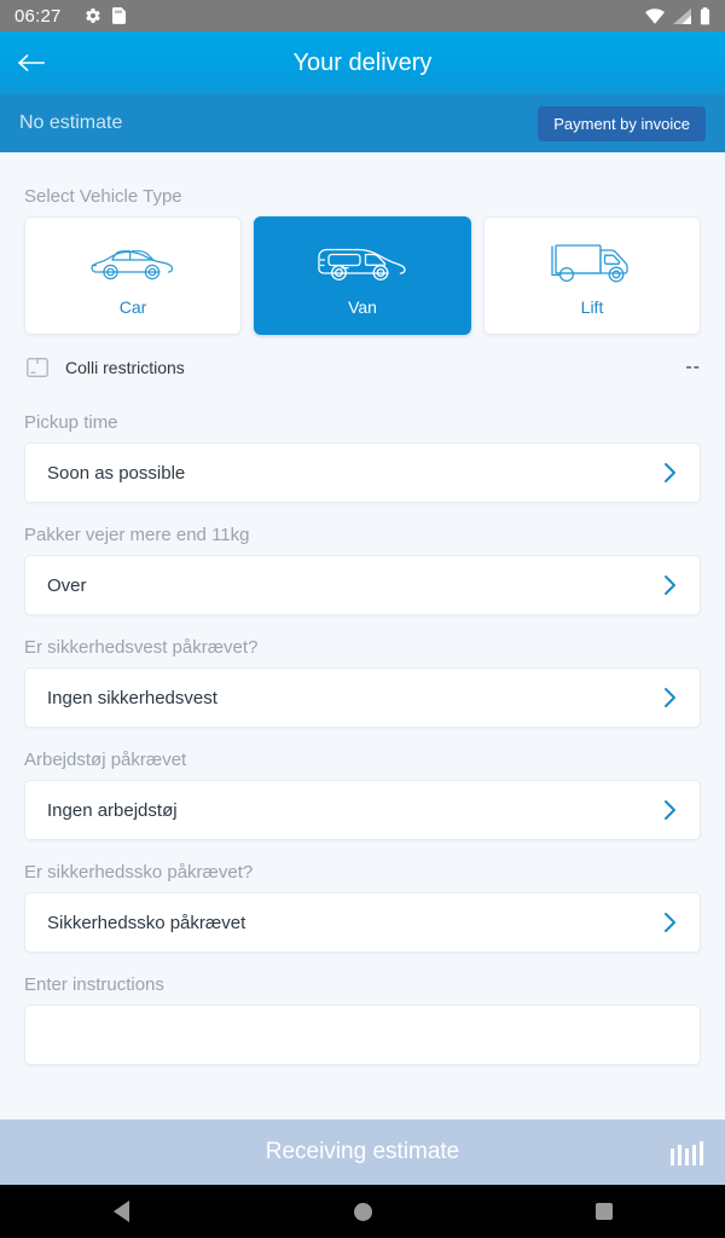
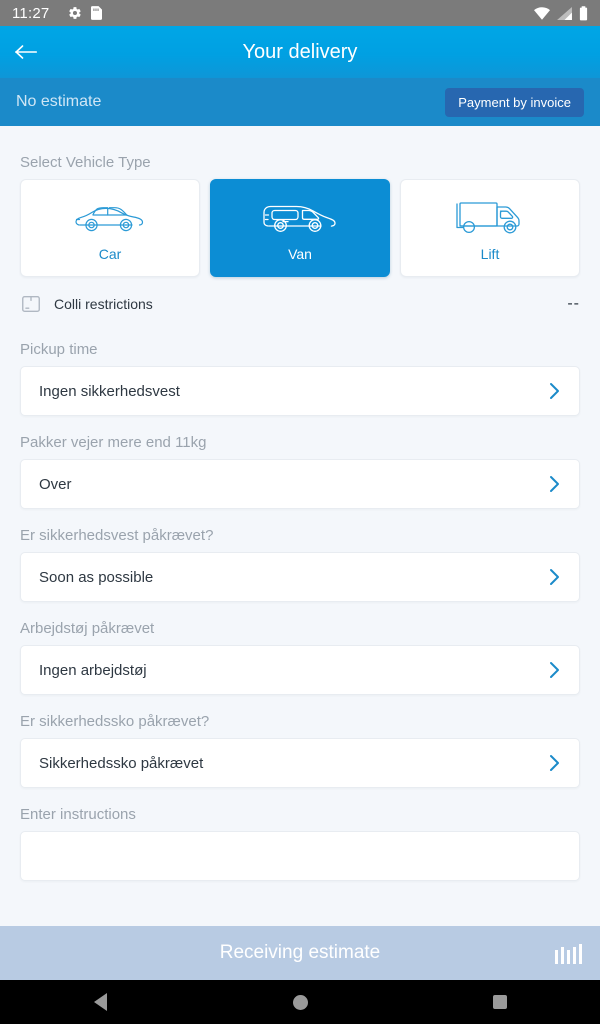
- 06:27
+ 11:27
  Your delivery
  No estimate
  Payment by invoice
  Select Vehicle Type
  Car
  Van
  Lift
  Colli restrictions
  --
  Pickup time
- Soon as possible
+ Ingen sikkerhedsvest
  Pakker vejer mere end 11kg
  Over
  Er sikkerhedsvest påkrævet?
- Ingen sikkerhedsvest
+ Soon as possible
  Arbejdstøj påkrævet
  Ingen arbejdstøj
  Er sikkerhedssko påkrævet?
  Sikkerhedssko påkrævet
  Enter instructions
  Receiving estimate
